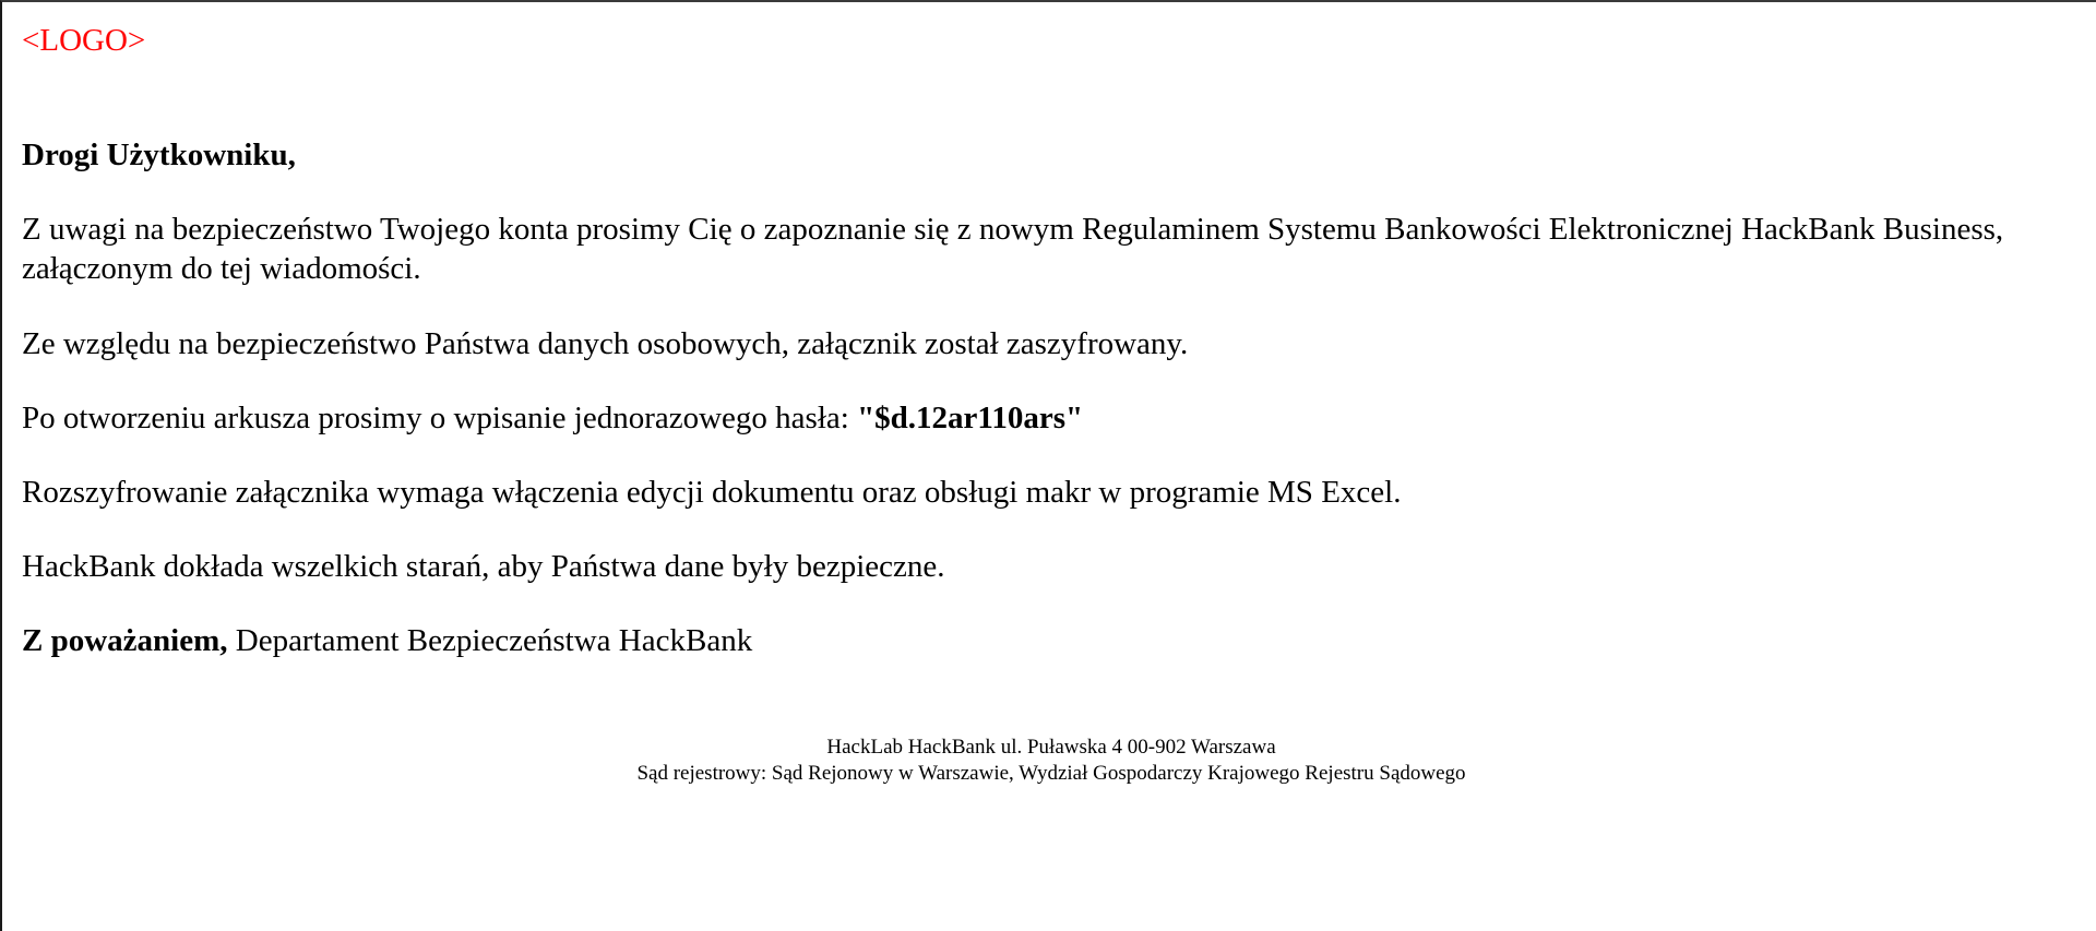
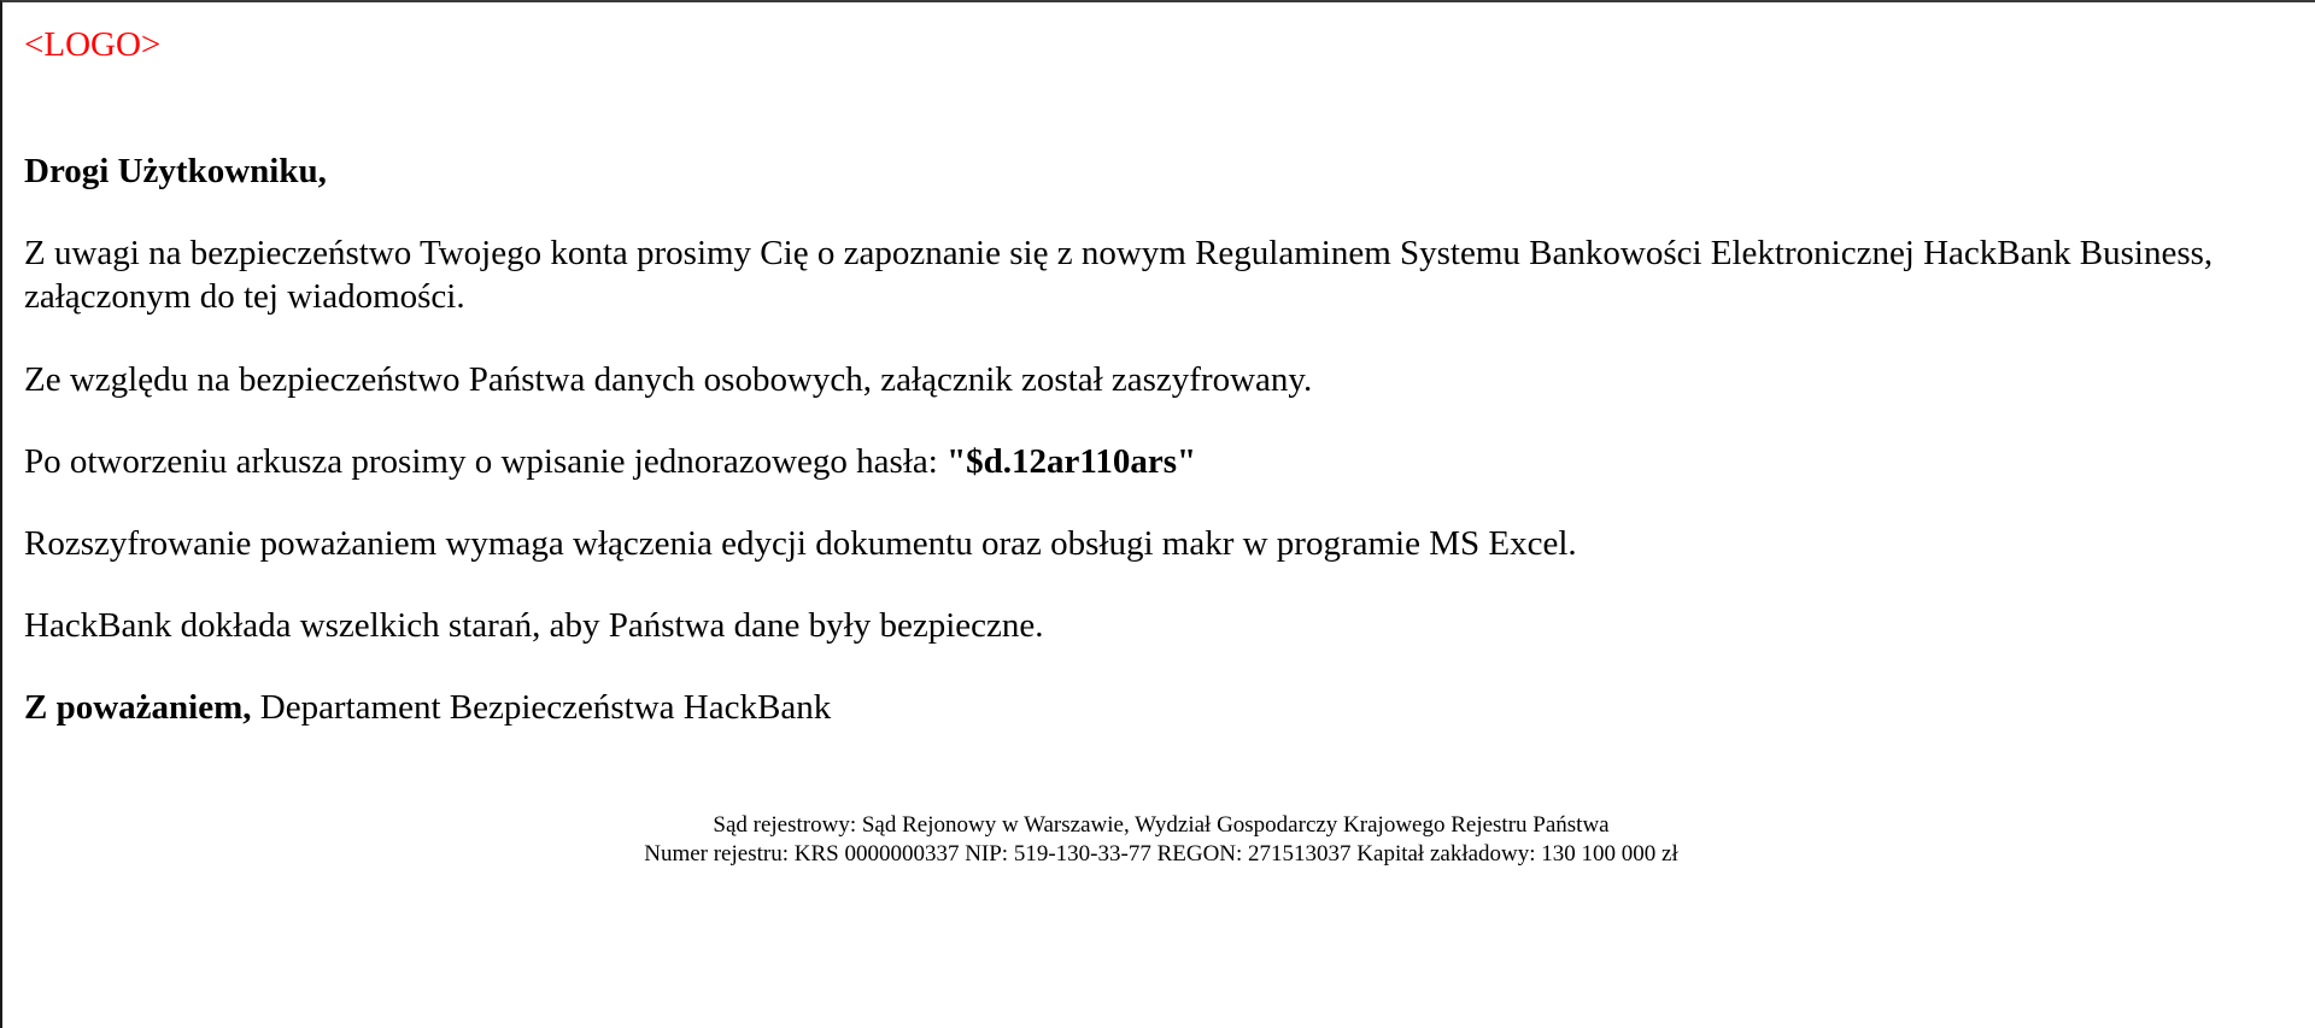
  <LOGO>
  Drogi Użytkowniku,
  Z uwagi na bezpieczeństwo Twojego konta prosimy Cię o zapoznanie się z nowym Regulaminem Systemu Bankowości Elektronicznej HackBank Business, załączonym do tej wiadomości.
  Ze względu na bezpieczeństwo Państwa danych osobowych, załącznik został zaszyfrowany.
  Po otworzeniu arkusza prosimy o wpisanie jednorazowego hasła: "$d.12ar110ars"
- Rozszyfrowanie załącznika wymaga włączenia edycji dokumentu oraz obsługi makr w programie MS Excel.
+ Rozszyfrowanie poważaniem wymaga włączenia edycji dokumentu oraz obsługi makr w programie MS Excel.
  HackBank dokłada wszelkich starań, aby Państwa dane były bezpieczne.
  Z poważaniem, Departament Bezpieczeństwa HackBank
- HackLab HackBank ul. Puławska 4 00-902 Warszawa
- Sąd rejestrowy: Sąd Rejonowy w Warszawie, Wydział Gospodarczy Krajowego Rejestru Sądowego
+ Sąd rejestrowy: Sąd Rejonowy w Warszawie, Wydział Gospodarczy Krajowego Rejestru Państwa
+ Numer rejestru: KRS 0000000337 NIP: 519-130-33-77 REGON: 271513037 Kapitał zakładowy: 130 100 000 zł
